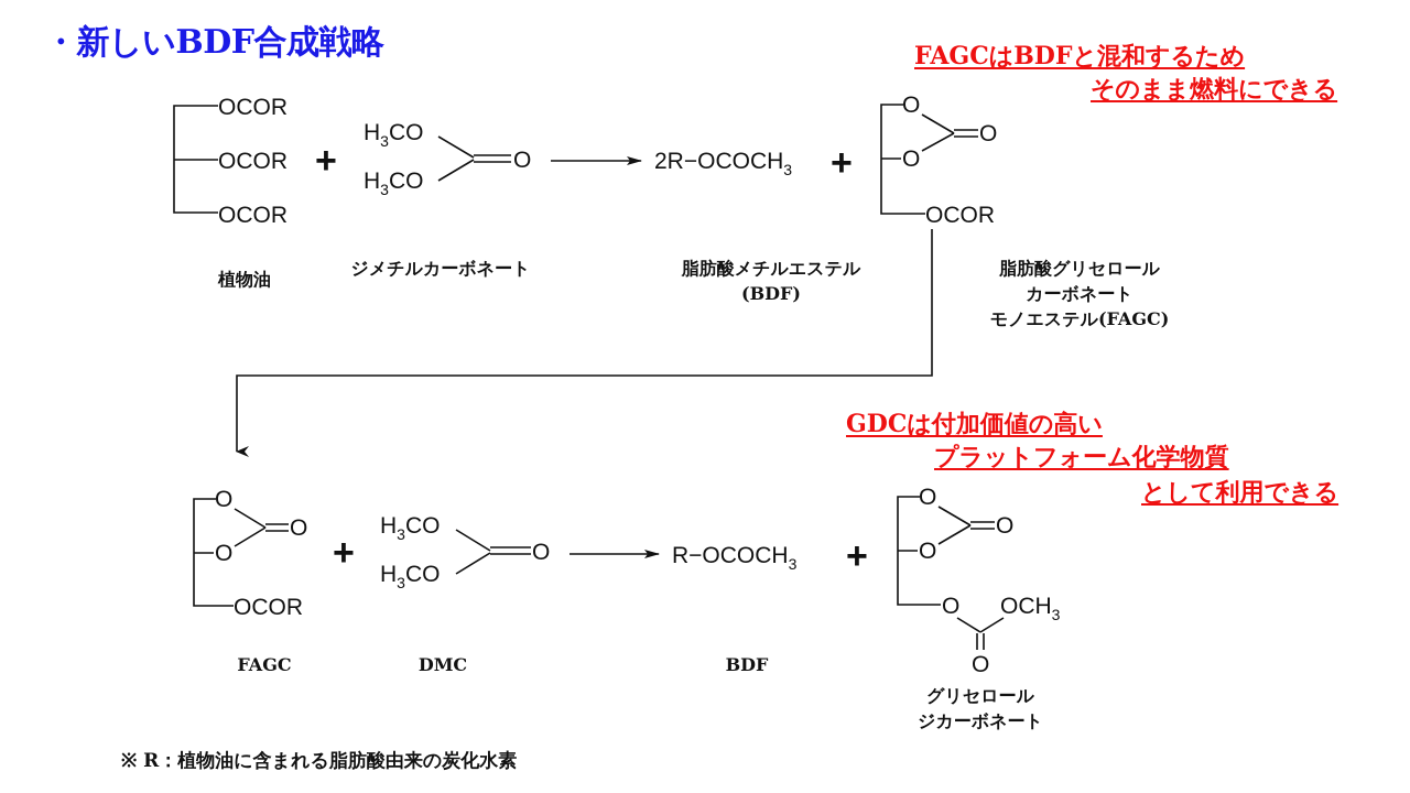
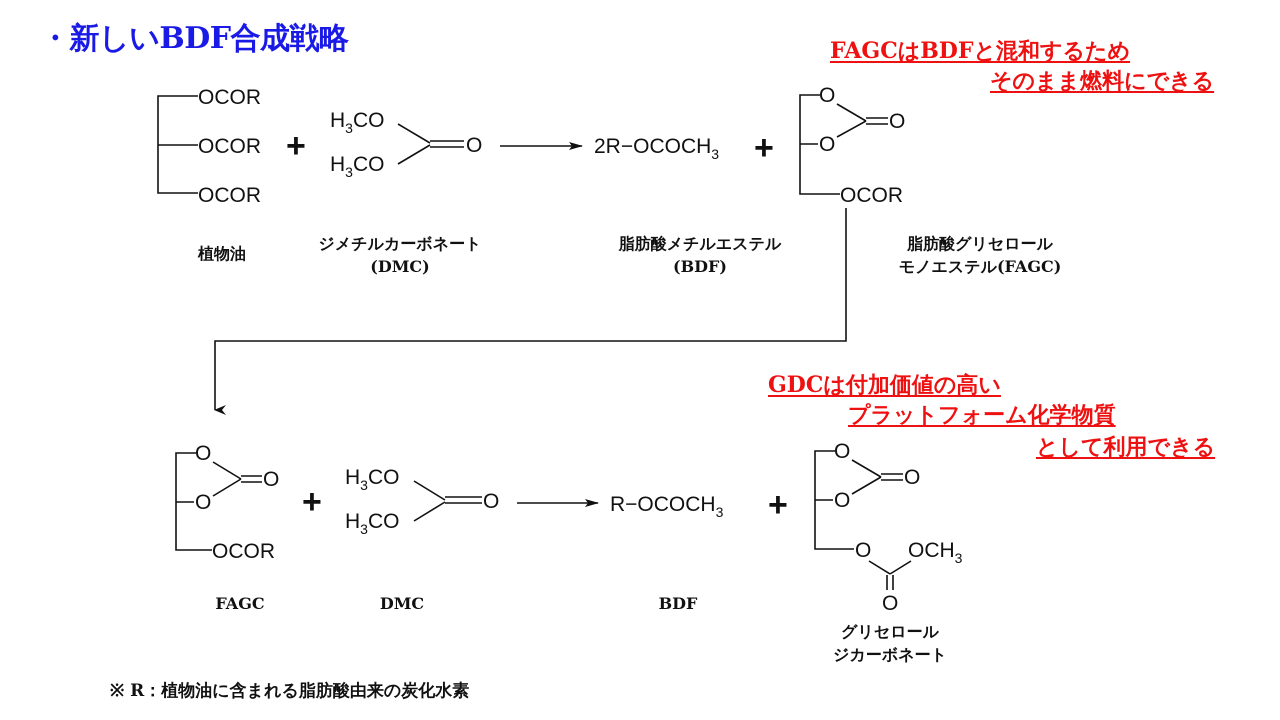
  ・新しいBDF合成戦略
  FAGCはBDFと混和するため
  そのまま燃料にできる
  GDCは付加価値の高い
  プラットフォーム化学物質
  として利用できる
  OCOR
  OCOR
  OCOR
  +
  H3CO
  H3CO
  O
  2R−OCOCH3
  +
  O
  O
  O
  OCOR
  O
  O
  O
  OCOR
  +
  H3CO
  H3CO
  O
  R−OCOCH3
  +
  O
  O
  O
  O
  OCH3
  O
  植物油
  ジメチルカーボネート
+ (DMC)
  脂肪酸メチルエステル
  (BDF)
  脂肪酸グリセロール
- カーボネート
  モノエステル(FAGC)
  FAGC
  DMC
  BDF
  グリセロール
  ジカーボネート
  ※ R：植物油に含まれる脂肪酸由来の炭化水素
